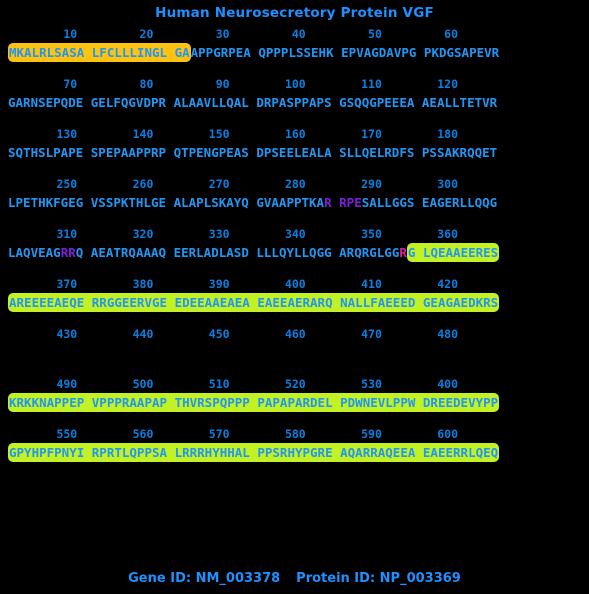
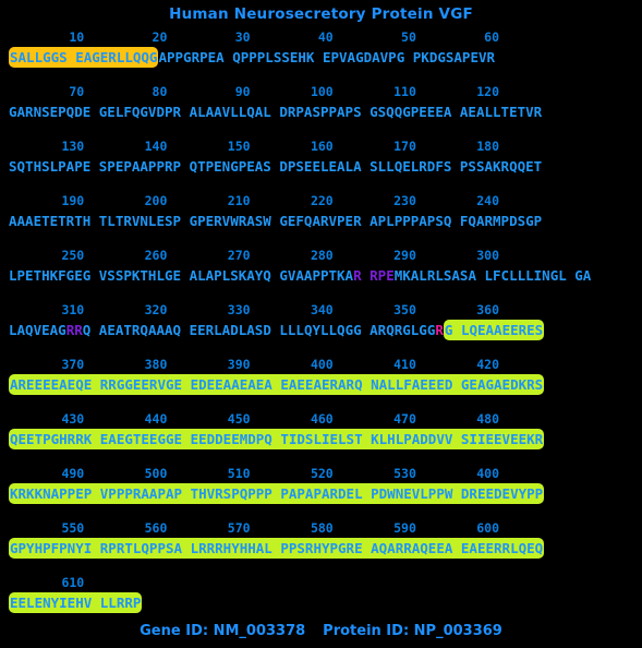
  Human Neurosecretory Protein VGF
  10 20 30 40 50 60
- MKALRLSASA LFCLLLINGL GAAPPGRPEA QPPPLSSEHK EPVAGDAVPG PKDGSAPEVR
+ SALLGGS EAGERLLQQGAPPGRPEA QPPPLSSEHK EPVAGDAVPG PKDGSAPEVR
  70 80 90 100 110 120
  GARNSEPQDE GELFQGVDPR ALAAVLLQAL DRPASPPAPS GSQQGPEEEA AEALLTETVR
  130 140 150 160 170 180
  SQTHSLPAPE SPEPAAPPRP QTPENGPEAS DPSEELEALA SLLQELRDFS PSSAKRQQET
+ 190 200 210 220 230 240
+ AAAETETRTH TLTRVNLESP GPERVWRASW GEFQARVPER APLPPPAPSQ FQARMPDSGP
  250 260 270 280 290 300
- LPETHKFGEG VSSPKTHLGE ALAPLSKAYQ GVAAPPTKAR RPESALLGGS EAGERLLQQG
+ LPETHKFGEG VSSPKTHLGE ALAPLSKAYQ GVAAPPTKAR RPEMKALRLSASA LFCLLLINGL GA
  310 320 330 340 350 360
  LAQVEAGRRQ AEATRQAAAQ EERLADLASD LLLQYLLQGG ARQRGLGGRG LQEAAEERES
  370 380 390 400 410 420
  AREEEEAEQE RRGGEERVGE EDEEAAEAEA EAEEAERARQ NALLFAEEED GEAGAEDKRS
  430 440 450 460 470 480
+ QEETPGHRRK EAEGTEEGGE EEDDEEMDPQ TIDSLIELST KLHLPADDVV SIIEEVEEKR
  490 500 510 520 530 400
  KRKKNAPPEP VPPPRAAPAP THVRSPQPPP PAPAPARDEL PDWNEVLPPW DREEDEVYPP
  550 560 570 580 590 600
  GPYHPFPNYI RPRTLQPPSA LRRRHYHHAL PPSRHYPGRE AQARRAQEEA EAEERRLQEQ
+ 610
+ EELENYIEHV LLRRP
  Gene ID: NM_003378 Protein ID: NP_003369
